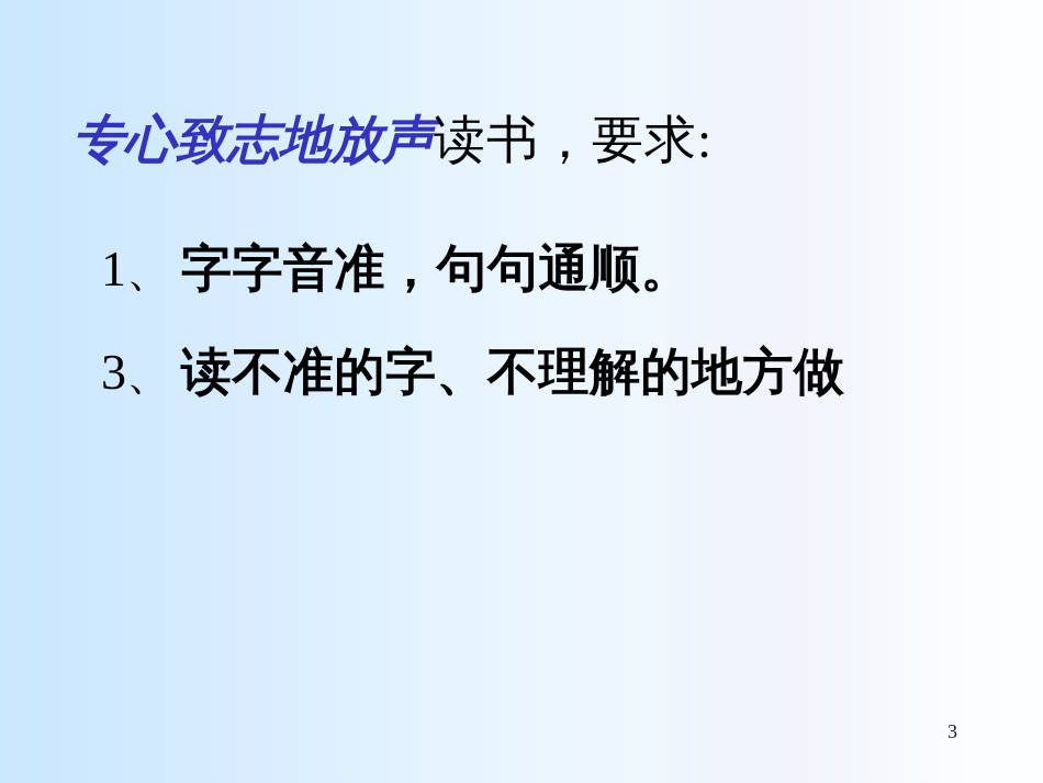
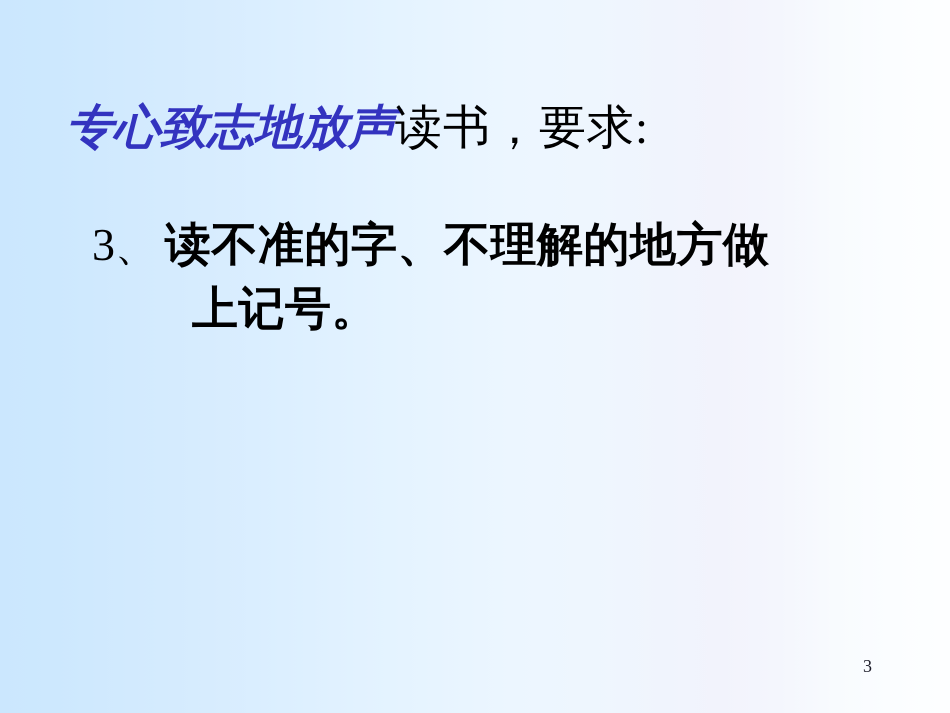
  专心致志地放声读书，要求:
- 1、 字字音准，句句通顺。
  3、 读不准的字、不理解的地方做
+ 上记号。
  3
